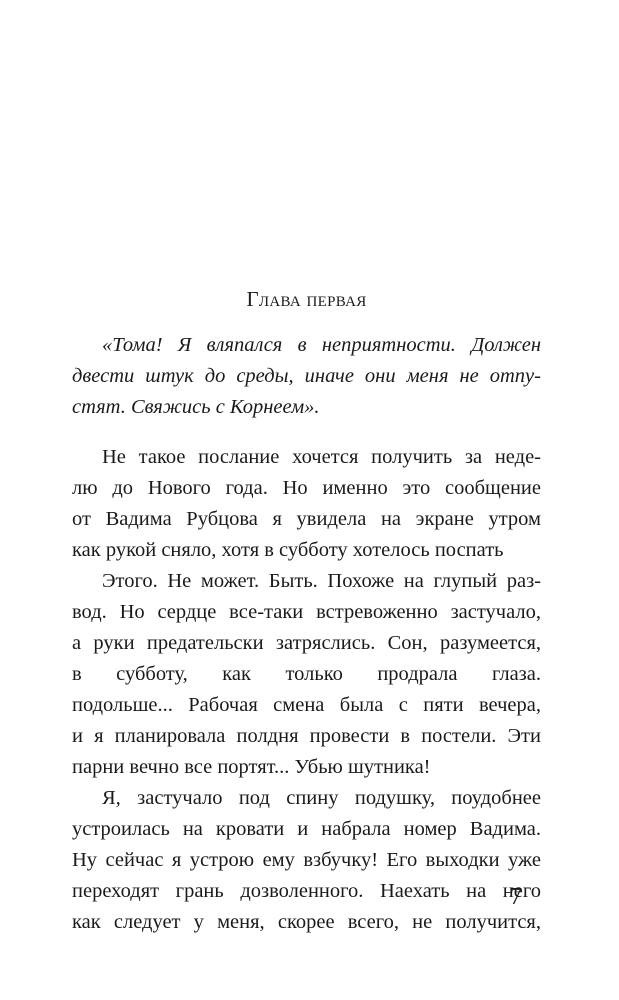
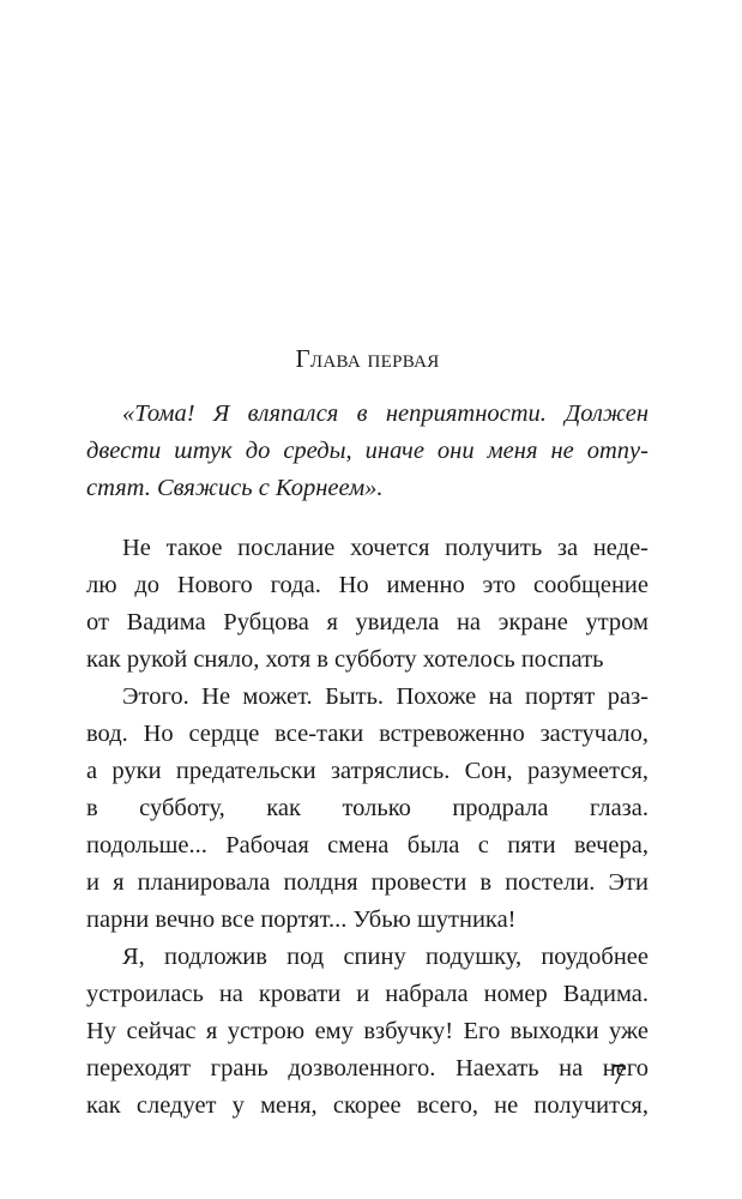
  Глава первая
  «Тома! Я вляпался в неприятности. Должен
  двести штук до среды, иначе они меня не отпу-
  стят. Свяжись с Корнеем».
  Не такое послание хочется получить за неде-
  лю до Нового года. Но именно это сообщение
  от Вадима Рубцова я увидела на экране утром
  как рукой сняло, хотя в субботу хотелось поспать
- Этого. Не может. Быть. Похоже на глупый раз-
+ Этого. Не может. Быть. Похоже на портят раз-
  вод. Но сердце все-таки встревоженно застучало,
  а руки предательски затряслись. Сон, разумеется,
  в субботу, как только продрала глаза.
  подольше... Рабочая смена была с пяти вечера,
  и я планировала полдня провести в постели. Эти
  парни вечно все портят... Убью шутника!
- Я, застучало под спину подушку, поудобнее
+ Я, подложив под спину подушку, поудобнее
  устроилась на кровати и набрала номер Вадима.
  Ну сейчас я устрою ему взбучку! Его выходки уже
  переходят грань дозволенного. Наехать на него
  как следует у меня, скорее всего, не получится,
  7
